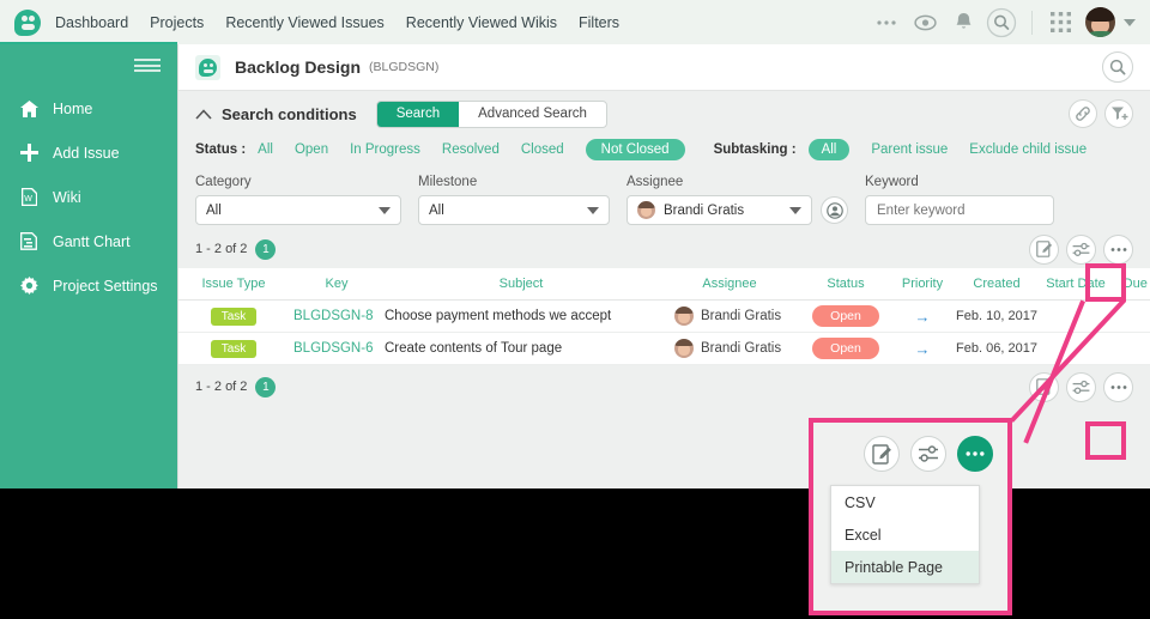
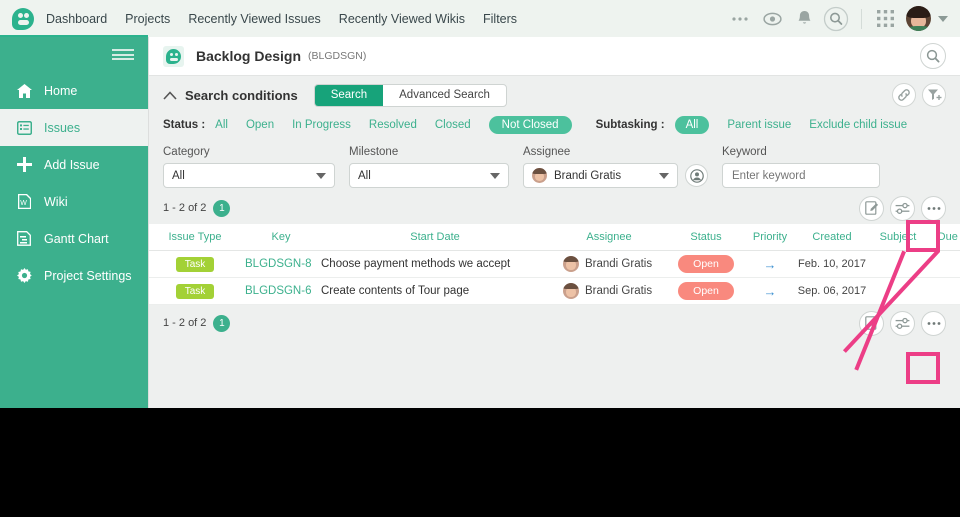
  Dashboard
  Projects
  Recently Viewed Issues
  Recently Viewed Wikis
  Filters
  Home
+ Issues
  Add Issue
  Wiki
  Gantt Chart
  Project Settings
  Backlog Design
  (BLGDSGN)
  Search conditions
  Search
  Advanced Search
  Status :
  All
  Open
  In Progress
  Resolved
  Closed
  Not Closed
  Subtasking :
  All
  Parent issue
  Exclude child issue
  Category
  All
  Milestone
  All
  Assignee
  Brandi Gratis
  Keyword
  Enter keyword
  1 - 2 of 2
  1
  Issue Type
  Key
- Subject
+ Start Date
  Assignee
  Status
  Priority
  Created
- Start Date
+ Subject
  Task
  BLGDSGN-8
  Choose payment methods we accept
  Brandi Gratis
  Open
  →
  Feb. 10, 2017
  Task
  BLGDSGN-6
  Create contents of Tour page
  Brandi Gratis
  Open
  →
- Feb. 06, 2017
+ Sep. 06, 2017
  1 - 2 of 2
  1
- CSV
- Excel
- Printable Page
